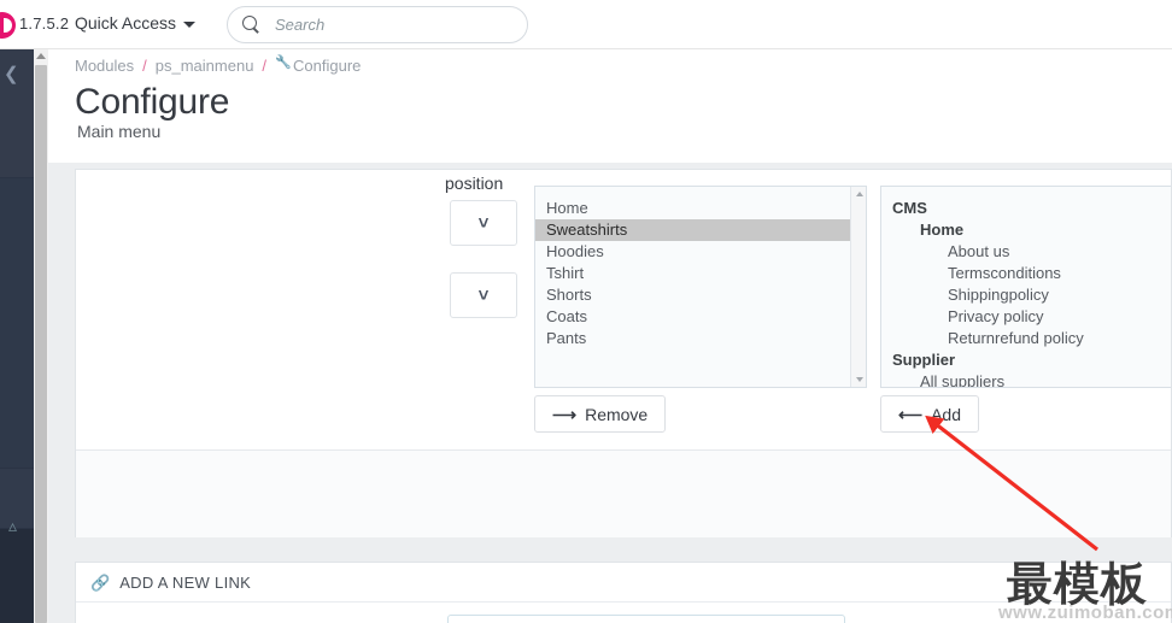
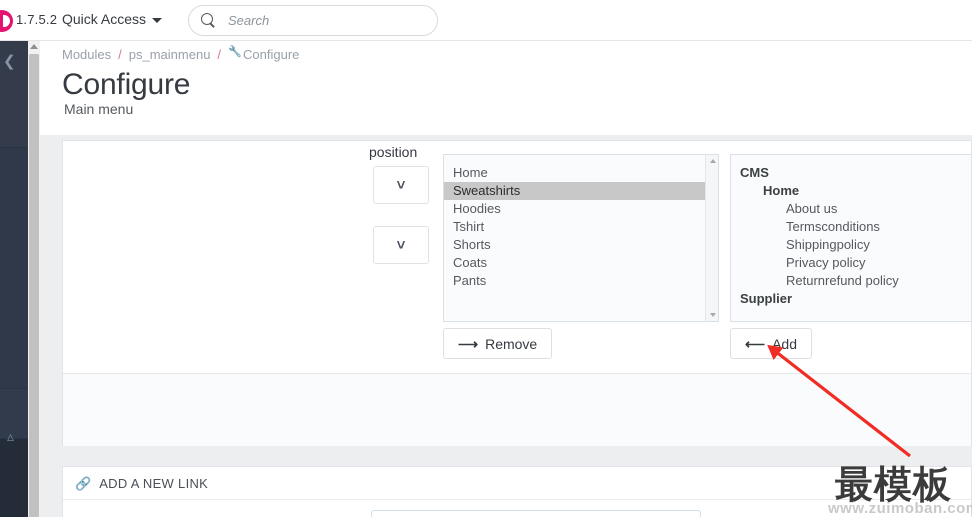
  1.7.5.2
  Quick Access
  Search
  ❮
  ▵
  Modules
  /
  ps_mainmenu
  /
  Configure
  Configure
  Main menu
  position
  ˅
  ˅
  Home
  Sweatshirts
  Hoodies
  Tshirt
  Shorts
  Coats
  Pants
  CMS
  Home
  About us
  Termsconditions
  Shippingpolicy
  Privacy policy
  Returnrefund policy
  Supplier
- All suppliers
  ⟶
  Remove
  ⟵
  Add
  🔗
  ADD A NEW LINK
  最模板
  www.zuimoban.co
